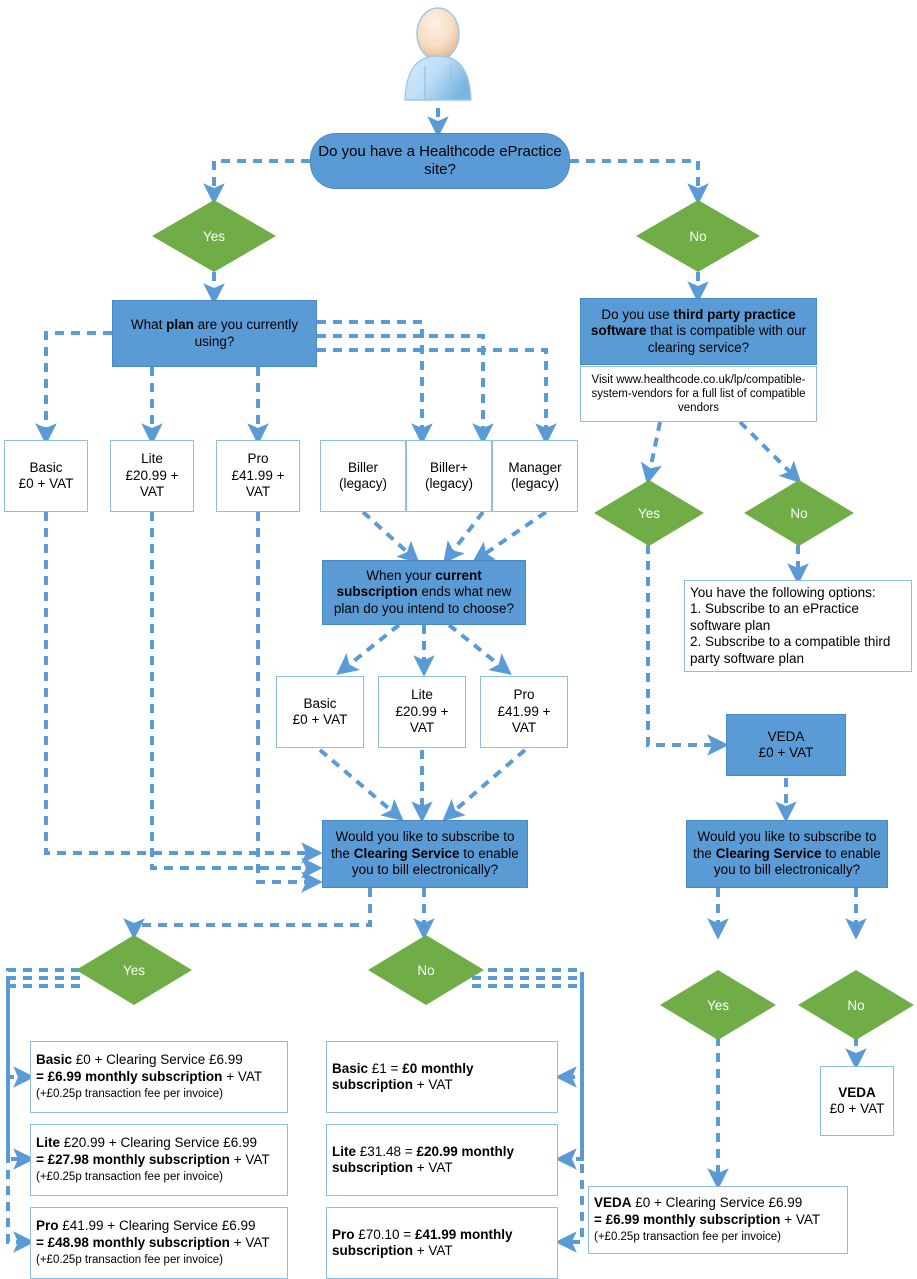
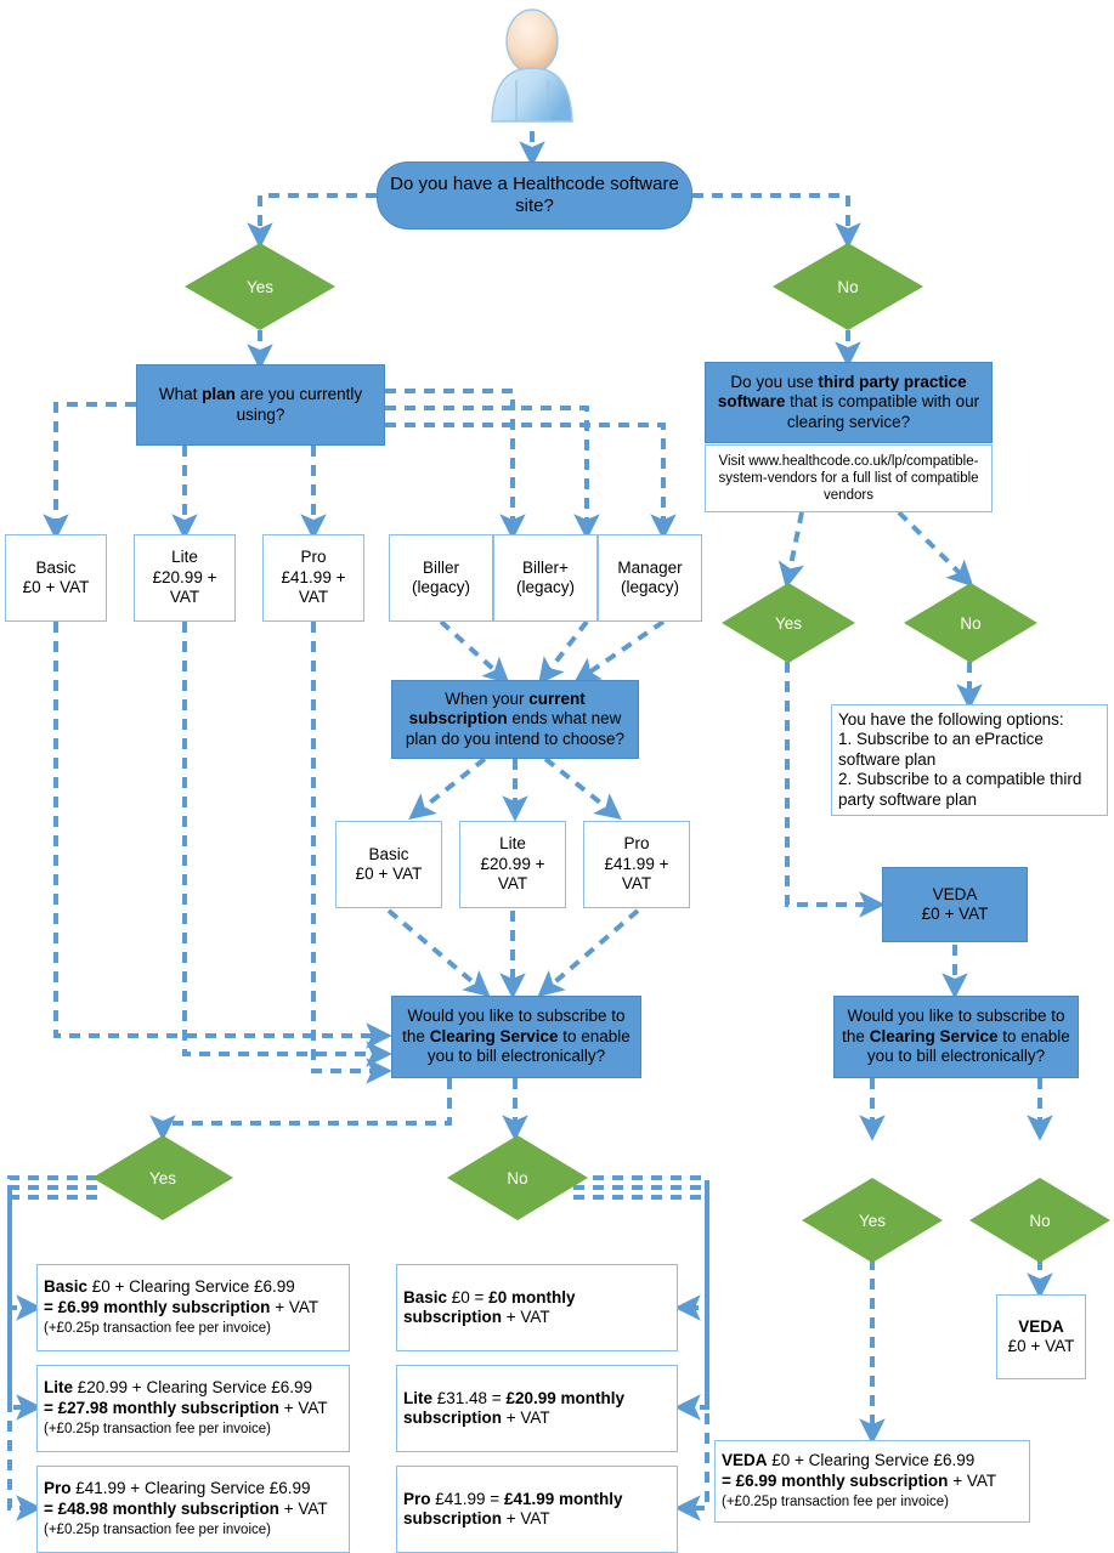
- Do you have a Healthcode ePractice site?
+ Do you have a Healthcode software site?
  Yes
  No
  What plan are you currently using?
  Do you use third party practice software that is compatible with our clearing service?
  Visit www.healthcode.co.uk/lp/compatible-system-vendors for a full list of compatible vendors
  Basic
  £0 + VAT
  Lite
  £20.99 + VAT
  Pro
  £41.99 + VAT
  Biller
  (legacy)
  Biller+
  (legacy)
  Manager
  (legacy)
  When your current subscription ends what new plan do you intend to choose?
  Basic
  £0 + VAT
  Lite
  £20.99 + VAT
  Pro
  £41.99 + VAT
  Yes
  No
  You have the following options:
  1. Subscribe to an ePractice software plan
  2. Subscribe to a compatible third party software plan
  VEDA
  £0 + VAT
  Would you like to subscribe to the Clearing Service to enable you to bill electronically?
  Would you like to subscribe to the Clearing Service to enable you to bill electronically?
  Yes
  No
  Yes
  No
  Basic £0 + Clearing Service £6.99
  = £6.99 monthly subscription + VAT
  (+£0.25p transaction fee per invoice)
  Lite £20.99 + Clearing Service £6.99
  = £27.98 monthly subscription + VAT
  (+£0.25p transaction fee per invoice)
  Pro £41.99 + Clearing Service £6.99
  = £48.98 monthly subscription + VAT
  (+£0.25p transaction fee per invoice)
- Basic £1 = £0 monthly subscription + VAT
+ Basic £0 = £0 monthly subscription + VAT
  Lite £31.48 = £20.99 monthly subscription + VAT
- Pro £70.10 = £41.99 monthly subscription + VAT
+ Pro £41.99 = £41.99 monthly subscription + VAT
  VEDA
  £0 + VAT
  VEDA £0 + Clearing Service £6.99
  = £6.99 monthly subscription + VAT
  (+£0.25p transaction fee per invoice)
